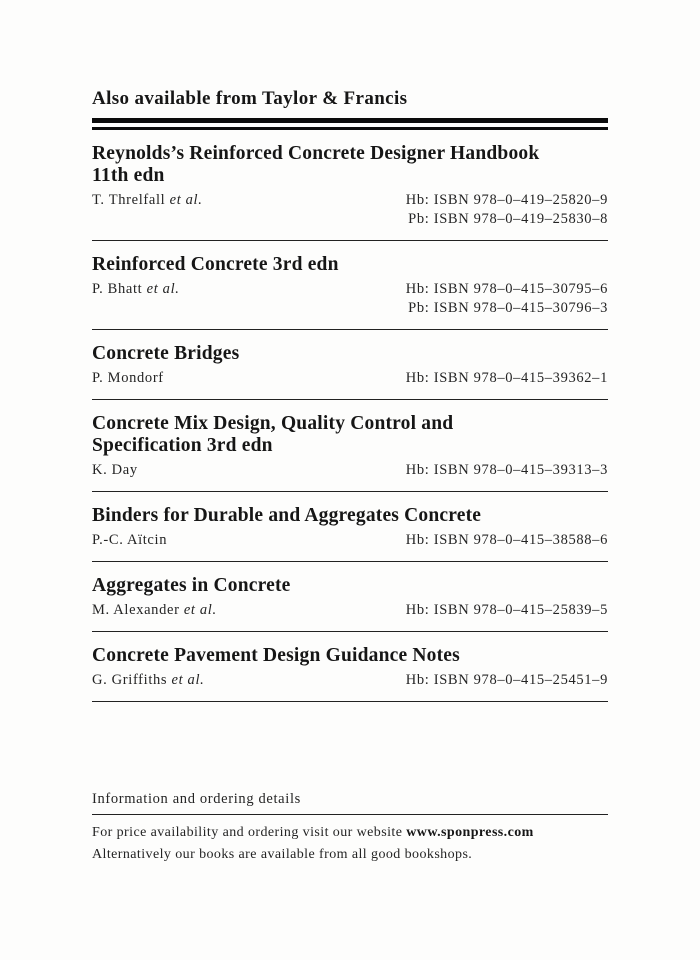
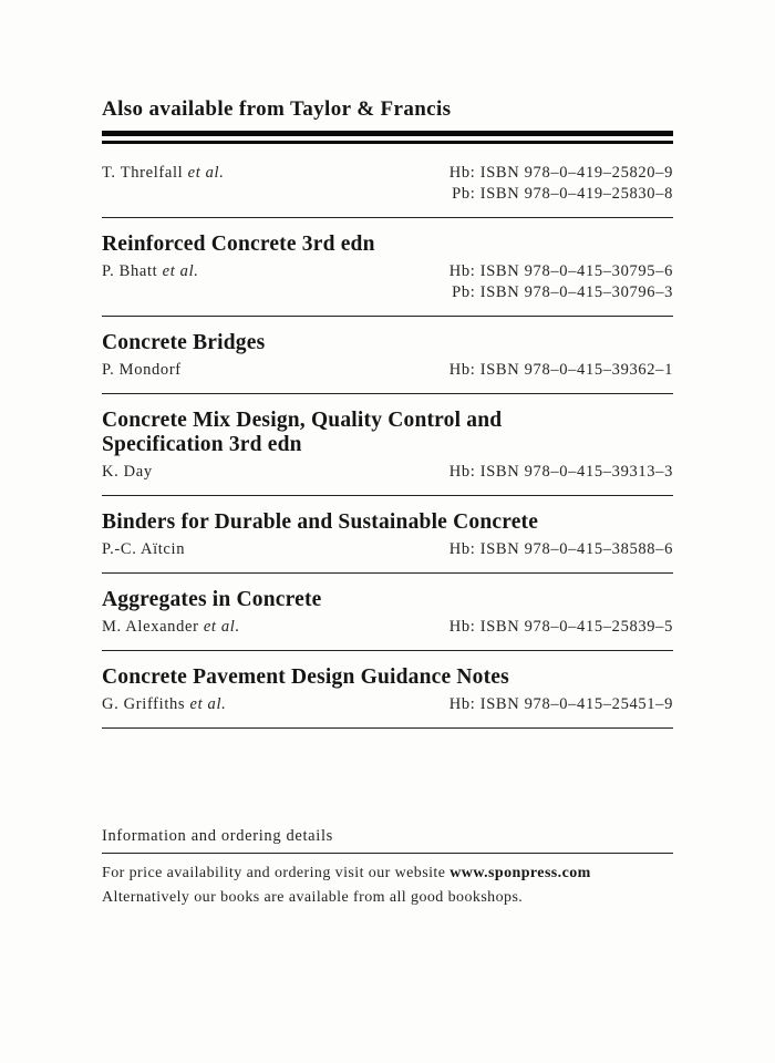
  Also available from Taylor & Francis
- Reynolds’s Reinforced Concrete Designer Handbook
- 11th edn
  T. Threlfall et al.
  Hb: ISBN 978–0–419–25820–9
  Pb: ISBN 978–0–419–25830–8
  Reinforced Concrete 3rd edn
  P. Bhatt et al.
  Hb: ISBN 978–0–415–30795–6
  Pb: ISBN 978–0–415–30796–3
  Concrete Bridges
  P. Mondorf
  Hb: ISBN 978–0–415–39362–1
  Concrete Mix Design, Quality Control and
  Specification 3rd edn
  K. Day
  Hb: ISBN 978–0–415–39313–3
- Binders for Durable and Aggregates Concrete
+ Binders for Durable and Sustainable Concrete
  P.-C. Aïtcin
  Hb: ISBN 978–0–415–38588–6
  Aggregates in Concrete
  M. Alexander et al.
  Hb: ISBN 978–0–415–25839–5
  Concrete Pavement Design Guidance Notes
  G. Griffiths et al.
  Hb: ISBN 978–0–415–25451–9
  Information and ordering details
  For price availability and ordering visit our website www.sponpress.com
  Alternatively our books are available from all good bookshops.
